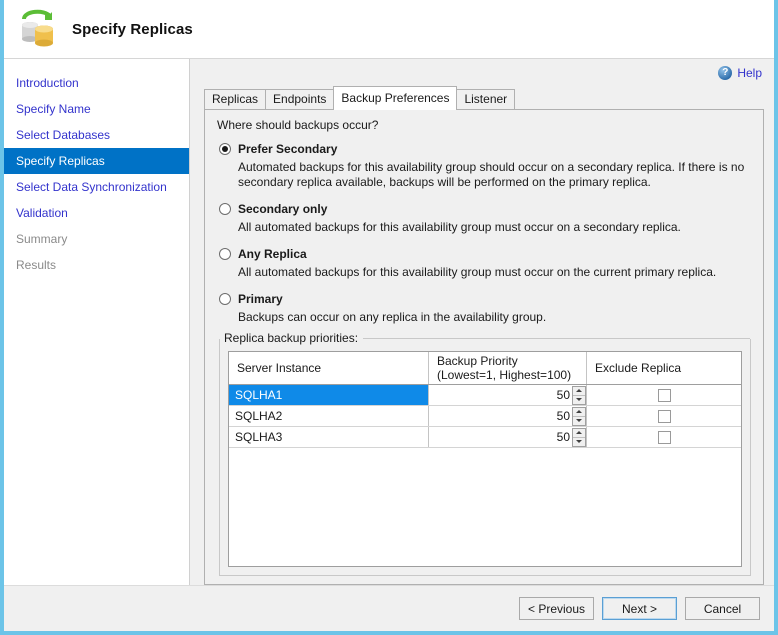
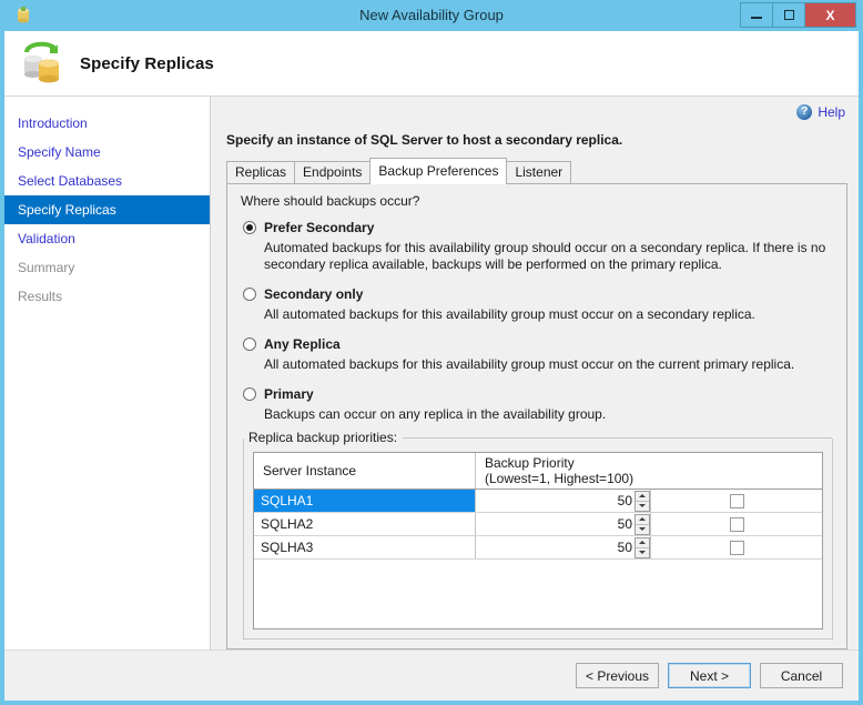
+ New Availability Group
+ X
  Specify Replicas
  Introduction
  Specify Name
  Select Databases
  Specify Replicas
- Select Data Synchronization
  Validation
  Summary
  Results
  ?
  Help
+ Specify an instance of SQL Server to host a secondary replica.
  Replicas
  Endpoints
  Backup Preferences
  Listener
  Where should backups occur?
  Prefer Secondary
  Automated backups for this availability group should occur on a secondary replica. If there is no secondary replica available, backups will be performed on the primary replica.
  Secondary only
  All automated backups for this availability group must occur on a secondary replica.
  Any Replica
  All automated backups for this availability group must occur on the current primary replica.
  Primary
  Backups can occur on any replica in the availability group.
  Replica backup priorities:
  Server Instance
  Backup Priority
  (Lowest=1, Highest=100)
- Exclude Replica
  SQLHA1
  50
  SQLHA2
  50
  SQLHA3
  50
  < Previous
  Next >
  Cancel
